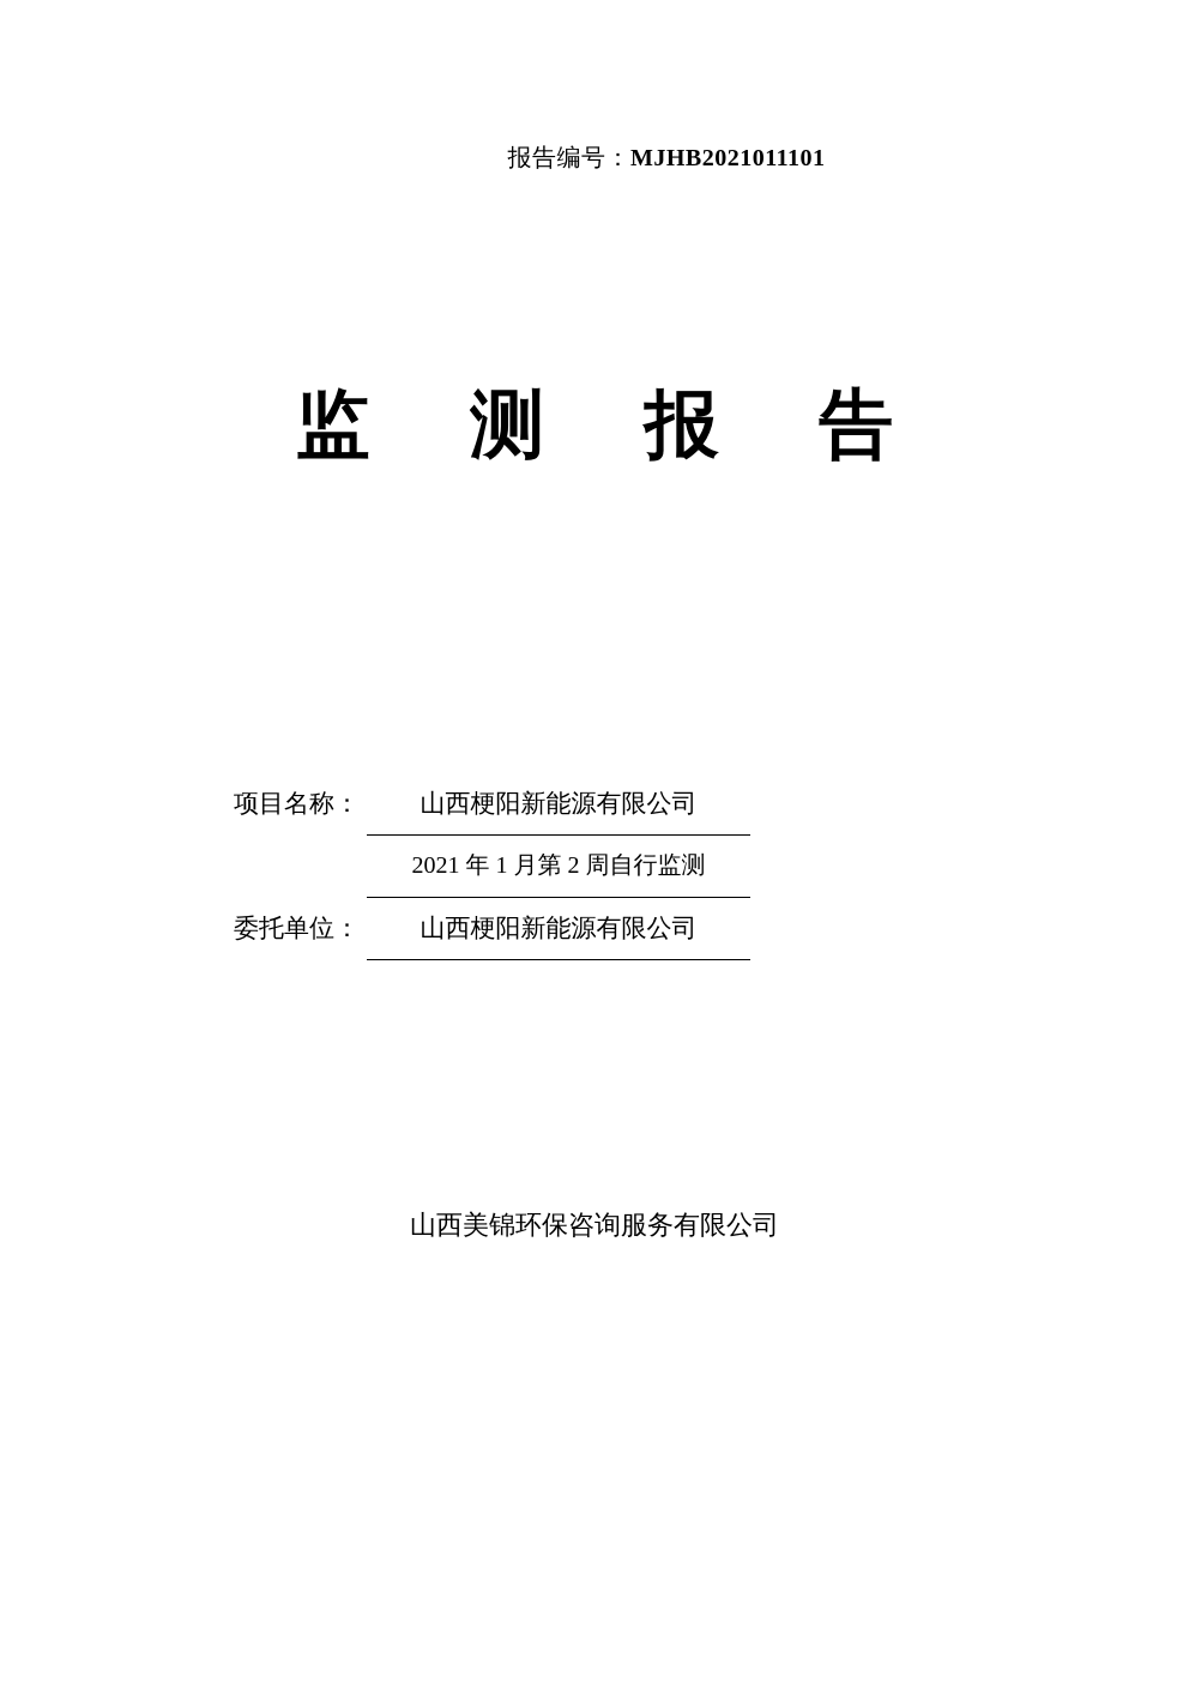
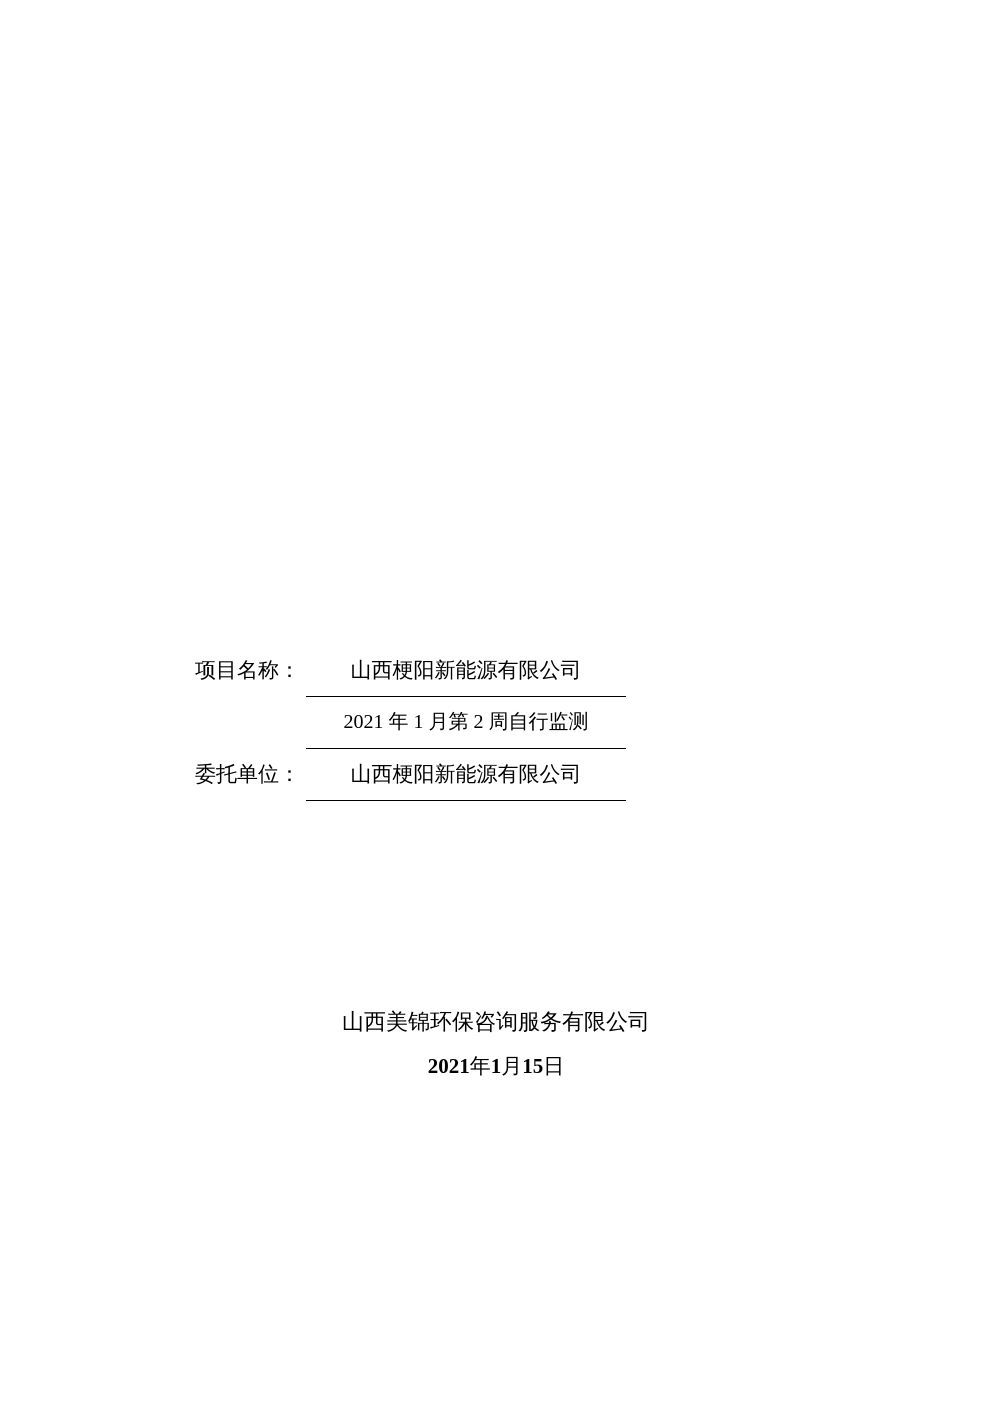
- 报告编号：MJHB2021011101
- 监 测 报 告
  项目名称：
  山西梗阳新能源有限公司
  2021 年 1 月第 2 周自行监测
  委托单位：
  山西梗阳新能源有限公司
  山西美锦环保咨询服务有限公司
+ 2021年1月15日
